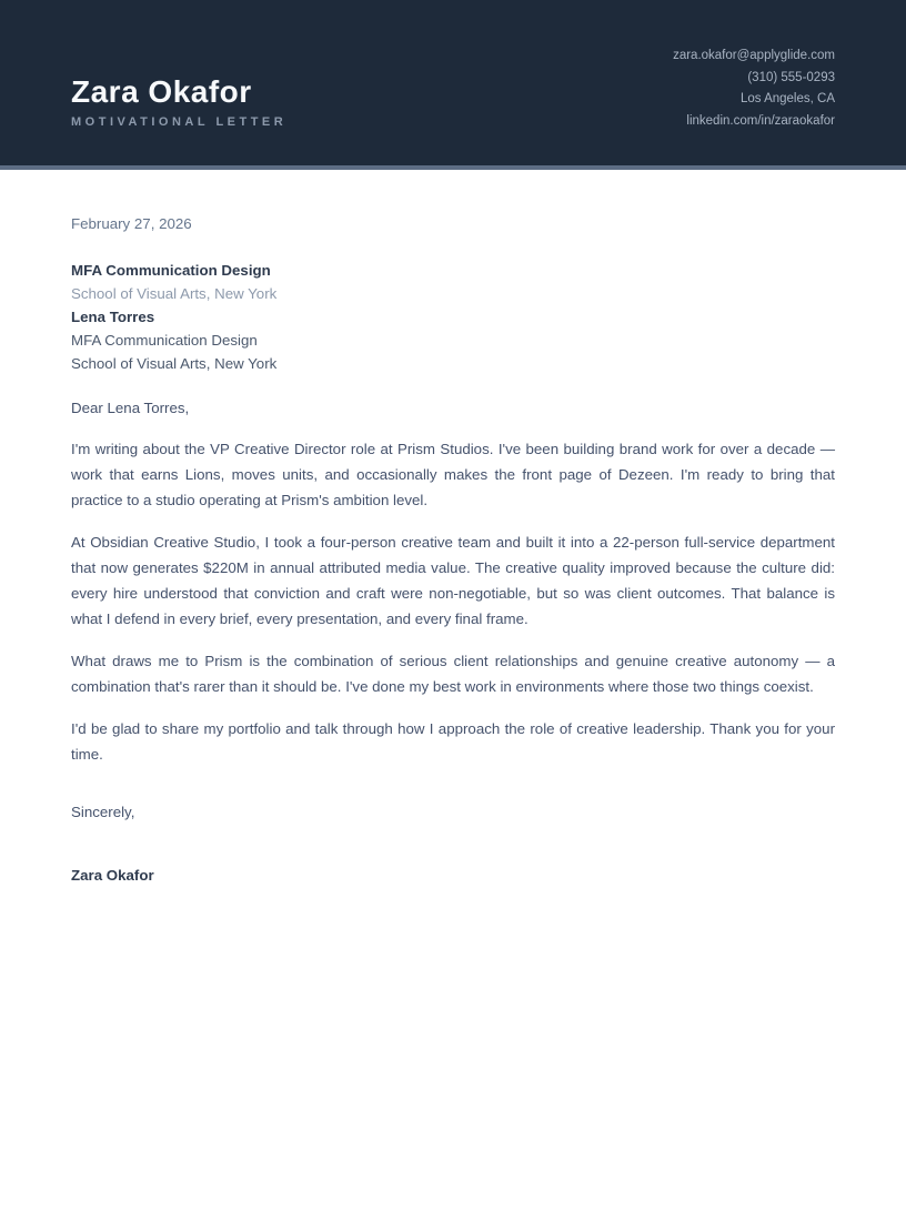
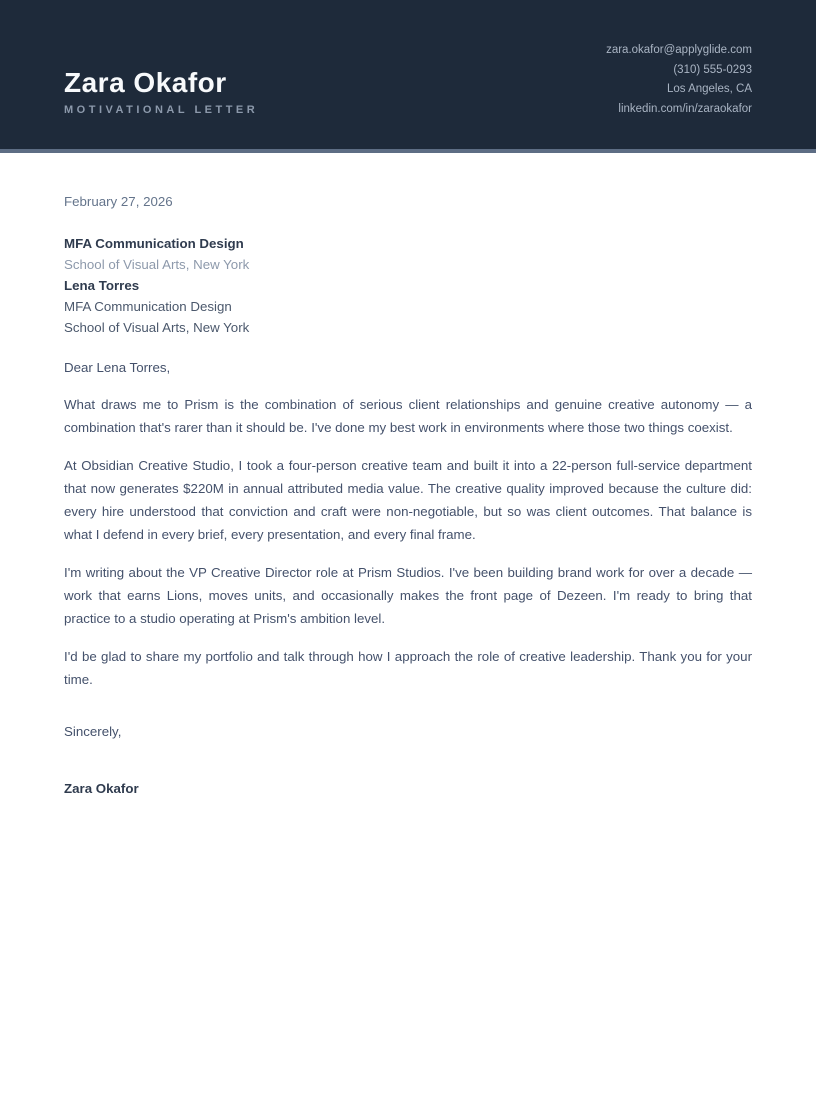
  Zara Okafor
  MOTIVATIONAL LETTER
  zara.okafor@applyglide.com
  (310) 555-0293
  Los Angeles, CA
  linkedin.com/in/zaraokafor
  February 27, 2026
  MFA Communication Design
  School of Visual Arts, New York
  Lena Torres
  MFA Communication Design
  School of Visual Arts, New York
  Dear Lena Torres,
- I'm writing about the VP Creative Director role at Prism Studios. I've been building brand work for over a decade — work that earns Lions, moves units, and occasionally makes the front page of Dezeen. I'm ready to bring that practice to a studio operating at Prism's ambition level.
+ What draws me to Prism is the combination of serious client relationships and genuine creative autonomy — a combination that's rarer than it should be. I've done my best work in environments where those two things coexist.
  At Obsidian Creative Studio, I took a four-person creative team and built it into a 22-person full-service department that now generates $220M in annual attributed media value. The creative quality improved because the culture did: every hire understood that conviction and craft were non-negotiable, but so was client outcomes. That balance is what I defend in every brief, every presentation, and every final frame.
- What draws me to Prism is the combination of serious client relationships and genuine creative autonomy — a combination that's rarer than it should be. I've done my best work in environments where those two things coexist.
+ I'm writing about the VP Creative Director role at Prism Studios. I've been building brand work for over a decade — work that earns Lions, moves units, and occasionally makes the front page of Dezeen. I'm ready to bring that practice to a studio operating at Prism's ambition level.
  I'd be glad to share my portfolio and talk through how I approach the role of creative leadership. Thank you for your time.
  Sincerely,
  Zara Okafor
